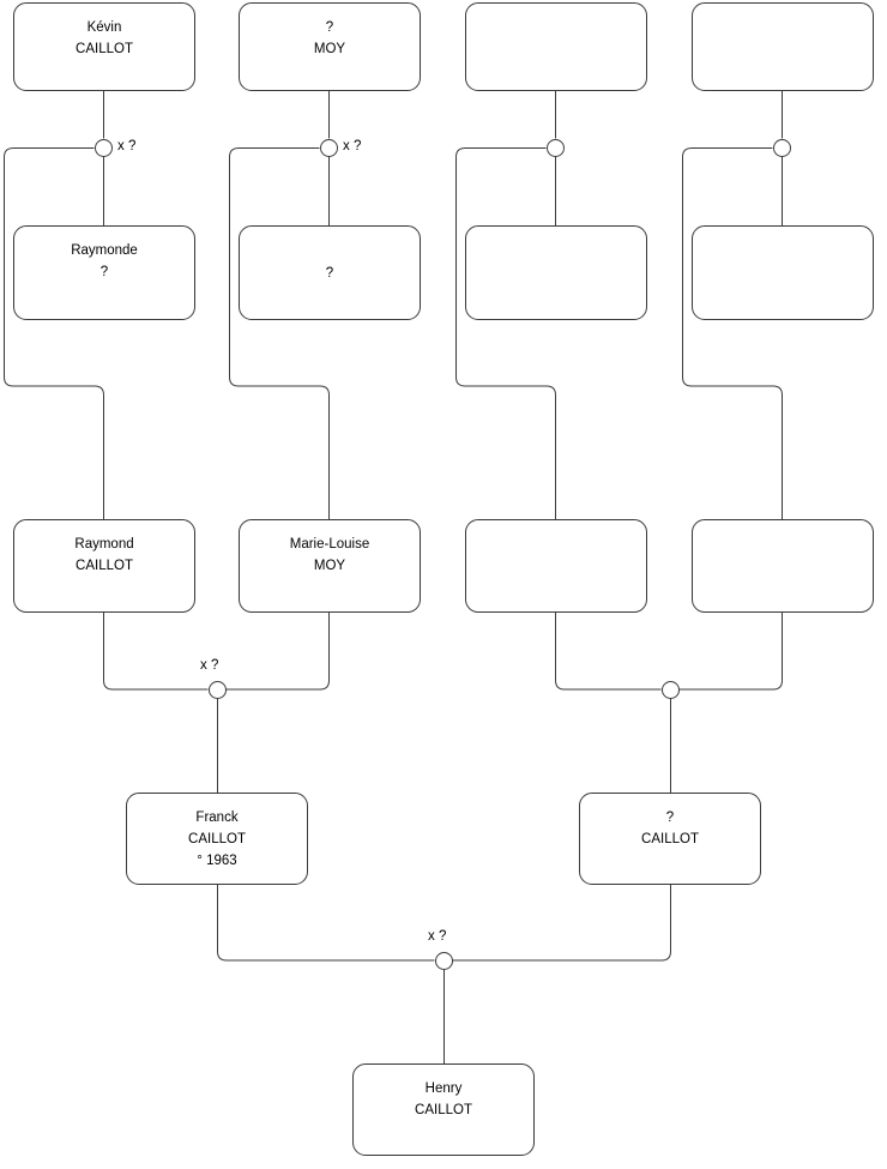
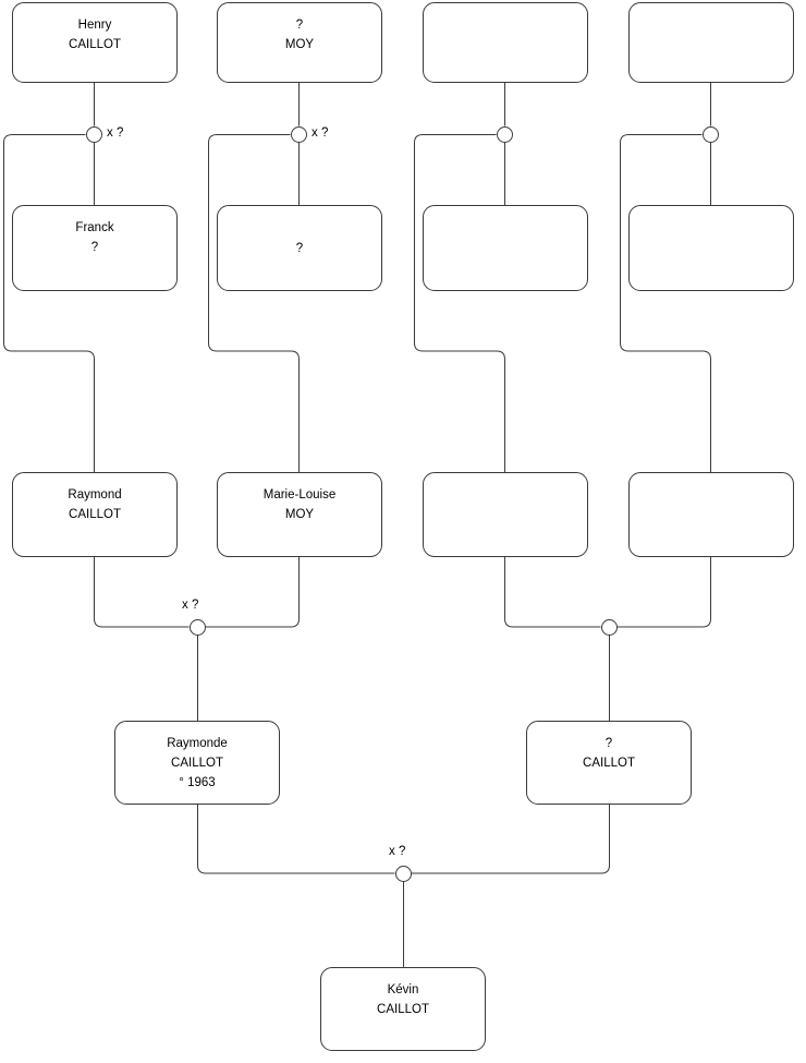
- Kévin
+ Henry
  CAILLOT
  ?
  MOY
- Raymonde
+ Franck
  ?
  ?
  Raymond
  CAILLOT
  Marie-Louise
  MOY
- Franck
+ Raymonde
  CAILLOT
  ° 1963
  ?
  CAILLOT
- Henry
+ Kévin
  CAILLOT
  x ?
  x ?
  x ?
  x ?
